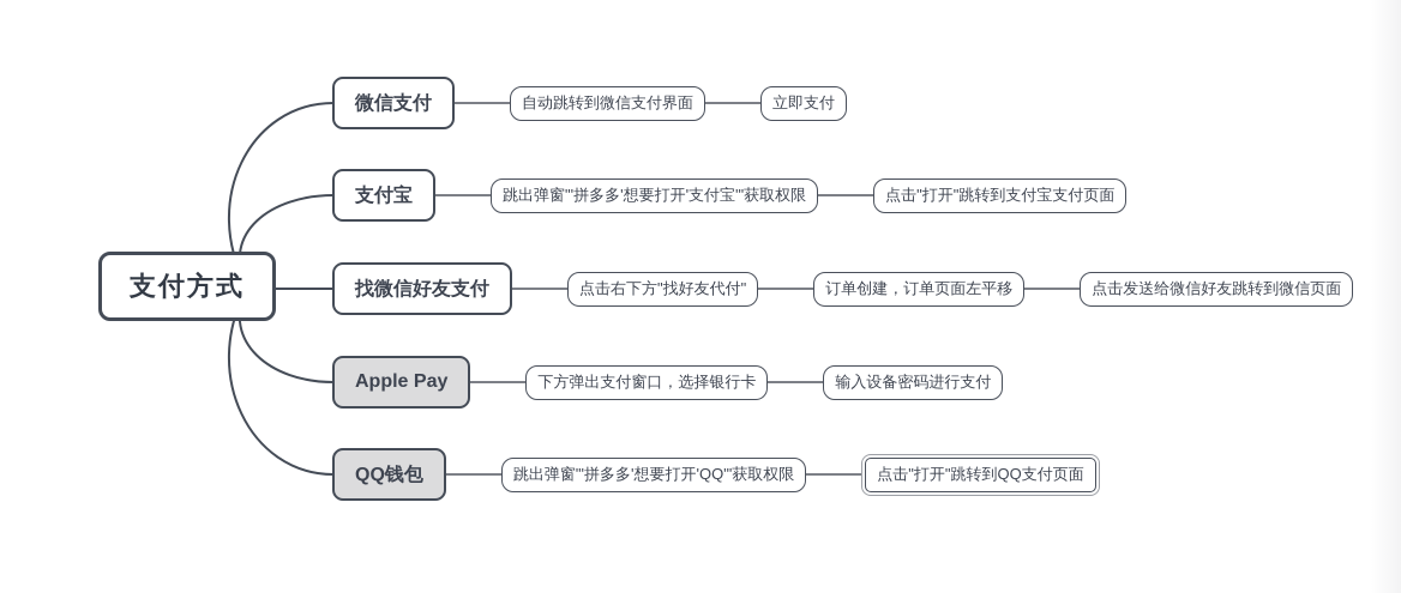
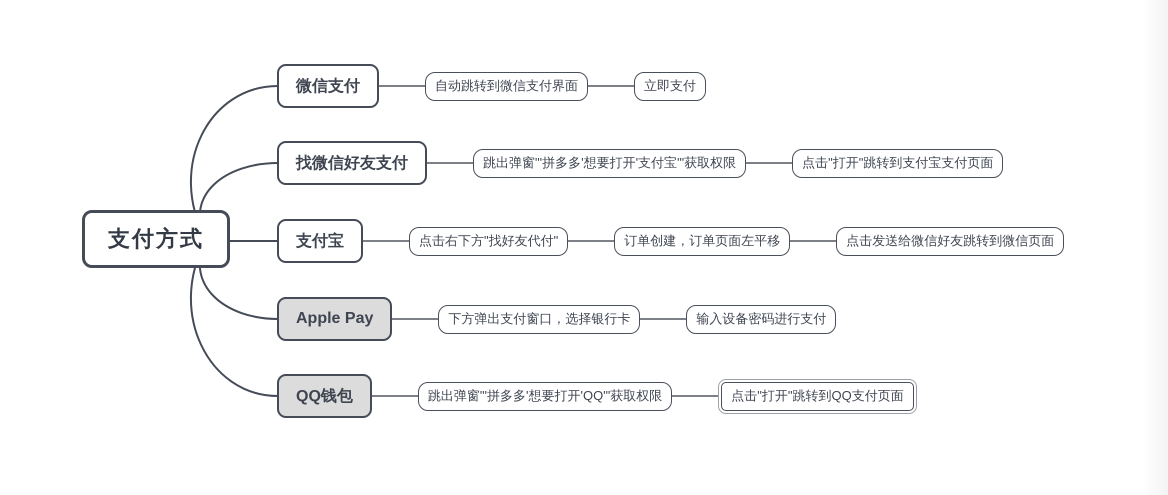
  支付方式
  微信支付
  自动跳转到微信支付界面
  立即支付
- 支付宝
+ 找微信好友支付
  跳出弹窗"'拼多多'想要打开'支付宝'"获取权限
  点击"打开"跳转到支付宝支付页面
- 找微信好友支付
+ 支付宝
  点击右下方"找好友代付"
  订单创建，订单页面左平移
  点击发送给微信好友跳转到微信页面
  Apple Pay
  下方弹出支付窗口，选择银行卡
  输入设备密码进行支付
  QQ钱包
  跳出弹窗"'拼多多'想要打开'QQ'"获取权限
  点击"打开"跳转到QQ支付页面
